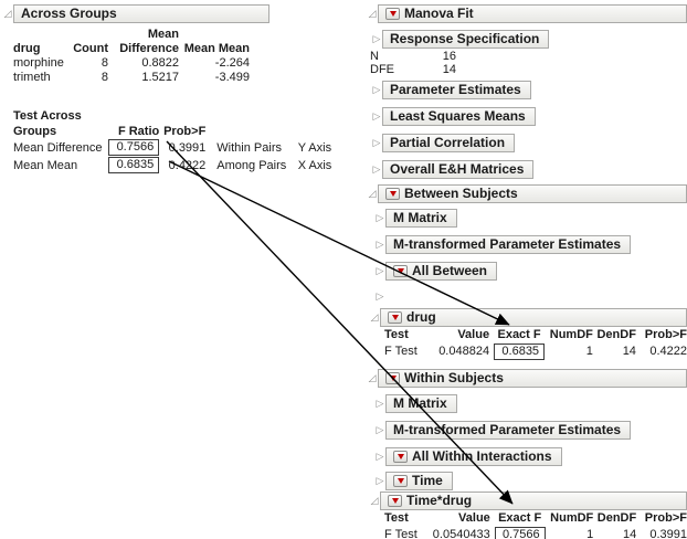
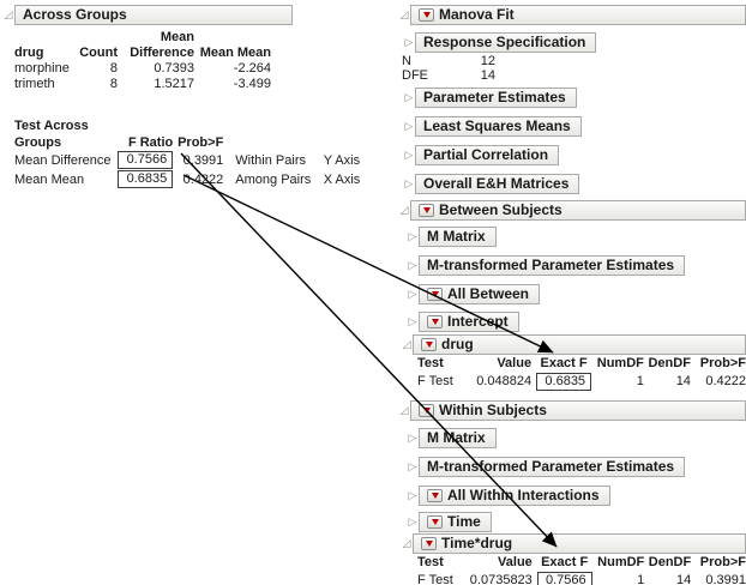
  ◿
  Across Groups
  		Mean
  drug	Count	Difference	Mean Mean
- morphine	8	0.8822	-2.264
+ morphine	8	0.7393	-2.264
  trimeth	8	1.5217	-3.499
  Test Across
  Groups	F Ratio	Prob>F
  Mean Difference	0.7566	.3991	Within Pairs	Y Axis
  Mean Mean	0.6835	0422	Among Pairs	X Axis
  ◿
  Manova Fit
  ▷
  Response Specification
  N
- 16
+ 12
  DFE
  14
  ▷
  Parameter Estimates
  ▷
  Least Squares Means
  ▷
  Partial Correlation
  ▷
  Overall E&H Matrices
  ◿
  Between Subjects
  ▷
  M Matrix
  ▷
  M-transformed Parameter Estimates
  ▷
  All Between
  ▷
+ Intercept
  ◿
  drug
  Test	Value	Exact F	NumDF	DenDF	Prob>F
  F Test	0.048824	0.6835	1	14	0.4222
  ◿
  Within Subjects
  ▷
  M Matrix
  ▷
  M-transformed Parameter Estimates
  ▷
  All Within Interactions
  ▷
  Time
  ◿
  Time*drug
  Test	Value	Exact F	NumDF	DenDF	Prob>F
- F Test	0.0540433	0.7566	1	14	0.3991
+ F Test	0.0735823	0.7566	1	14	0.3991
